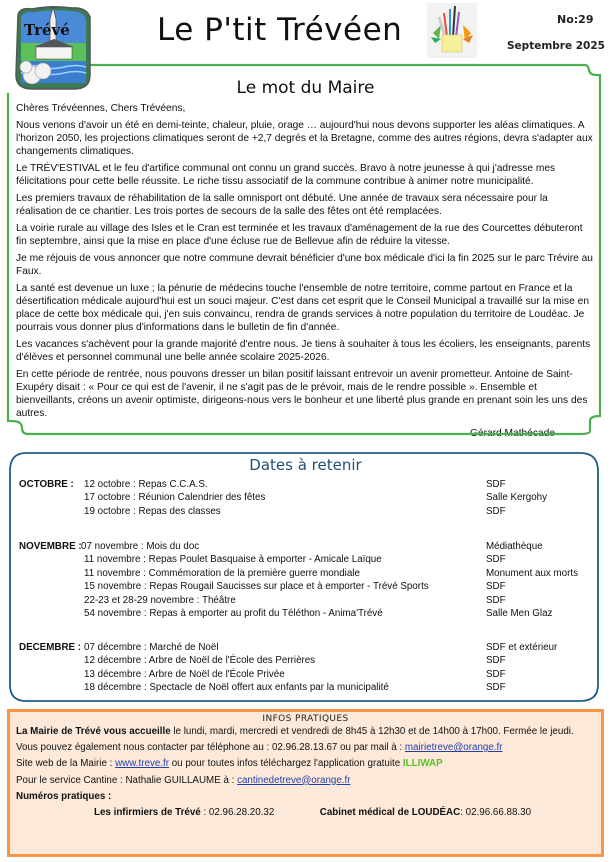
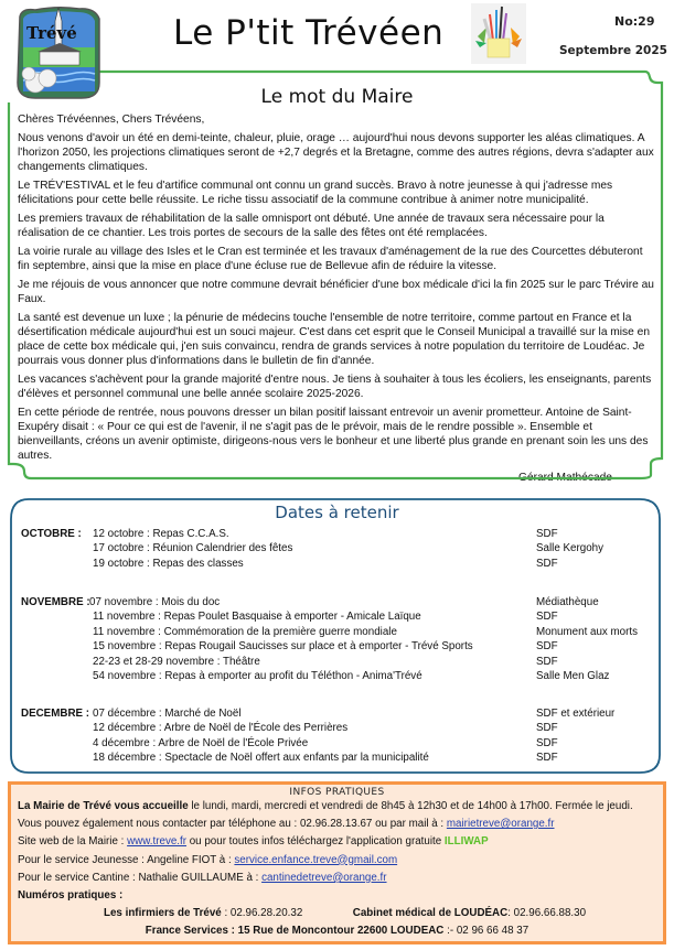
  Trévé
  Le P'tit Trévéen
  No:29
  Septembre 2025
  Le mot du Maire
  Chères Trévéennes, Chers Trévéens,
  Nous venons d'avoir un été en demi-teinte, chaleur, pluie, orage … aujourd'hui nous devons supporter les aléas climatiques. A l'horizon 2050, les projections climatiques seront de +2,7 degrés et la Bretagne, comme des autres régions, devra s'adapter aux changements climatiques.
  Le TRÉV'ESTIVAL et le feu d'artifice communal ont connu un grand succès. Bravo à notre jeunesse à qui j'adresse mes félicitations pour cette belle réussite. Le riche tissu associatif de la commune contribue à animer notre municipalité.
  Les premiers travaux de réhabilitation de la salle omnisport ont débuté. Une année de travaux sera nécessaire pour la réalisation de ce chantier. Les trois portes de secours de la salle des fêtes ont été remplacées.
  La voirie rurale au village des Isles et le Cran est terminée et les travaux d'aménagement de la rue des Courcettes débuteront fin septembre, ainsi que la mise en place d'une écluse rue de Bellevue afin de réduire la vitesse.
  Je me réjouis de vous annoncer que notre commune devrait bénéficier d'une box médicale d'ici la fin 2025 sur le parc Trévire au Faux.
  La santé est devenue un luxe ; la pénurie de médecins touche l'ensemble de notre territoire, comme partout en France et la désertification médicale aujourd'hui est un souci majeur. C'est dans cet esprit que le Conseil Municipal a travaillé sur la mise en place de cette box médicale qui, j'en suis convaincu, rendra de grands services à notre population du territoire de Loudéac. Je pourrais vous donner plus d'informations dans le bulletin de fin d'année.
  Les vacances s'achèvent pour la grande majorité d'entre nous. Je tiens à souhaiter à tous les écoliers, les enseignants, parents d'élèves et personnel communal une belle année scolaire 2025-2026.
  En cette période de rentrée, nous pouvons dresser un bilan positif laissant entrevoir un avenir prometteur. Antoine de Saint-Exupéry disait : « Pour ce qui est de l'avenir, il ne s'agit pas de le prévoir, mais de le rendre possible ». Ensemble et bienveillants, créons un avenir optimiste, dirigeons-nous vers le bonheur et une liberté plus grande en prenant soin les uns des autres.
  Dates à retenir
  OCTOBRE :
  12 octobre : Repas C.C.A.S.
  SDF
  17 octobre : Réunion Calendrier des fêtes
  Salle Kergohy
  19 octobre : Repas des classes
  SDF
  NOVEMBRE :
  07 novembre : Mois du doc
  Médiathèque
  11 novembre : Repas Poulet Basquaise à emporter - Amicale Laïque
  SDF
  11 novembre : Commémoration de la première guerre mondiale
  Monument aux morts
  15 novembre : Repas Rougail Saucisses sur place et à emporter - Trévé Sports
  SDF
  22-23 et 28-29 novembre : Théâtre
  SDF
  54 novembre : Repas à emporter au profit du Téléthon - Anima'Trévé
  Salle Men Glaz
  DECEMBRE :
  07 décembre : Marché de Noël
  SDF et extérieur
  12 décembre : Arbre de Noël de l'École des Perrières
  SDF
- 13 décembre : Arbre de Noël de l'École Privée
+ 4 décembre : Arbre de Noël de l'École Privée
  SDF
  18 décembre : Spectacle de Noël offert aux enfants par la municipalité
  SDF
  INFOS PRATIQUES
  La Mairie de Trévé vous accueille le lundi, mardi, mercredi et vendredi de 8h45 à 12h30 et de 14h00 à 17h00. Fermée le jeudi.
  Vous pouvez également nous contacter par téléphone au : 02.96.28.13.67 ou par mail à : mairietreve@orange.fr
  Site web de la Mairie : www.treve.fr ou pour toutes infos téléchargez l'application gratuite ILLIWAP
+ Pour le service Jeunesse : Angeline FIOT à : service.enfance.treve@gmail.com
  Pour le service Cantine : Nathalie GUILLAUME à : cantinedetreve@orange.fr
  Numéros pratiques :
  Les infirmiers de Trévé : 02.96.28.20.32 Cabinet médical de LOUDÉAC: 02.96.66.88.30
+ France Services : 15 Rue de Moncontour 22600 LOUDEAC :- 02 96 66 48 37
